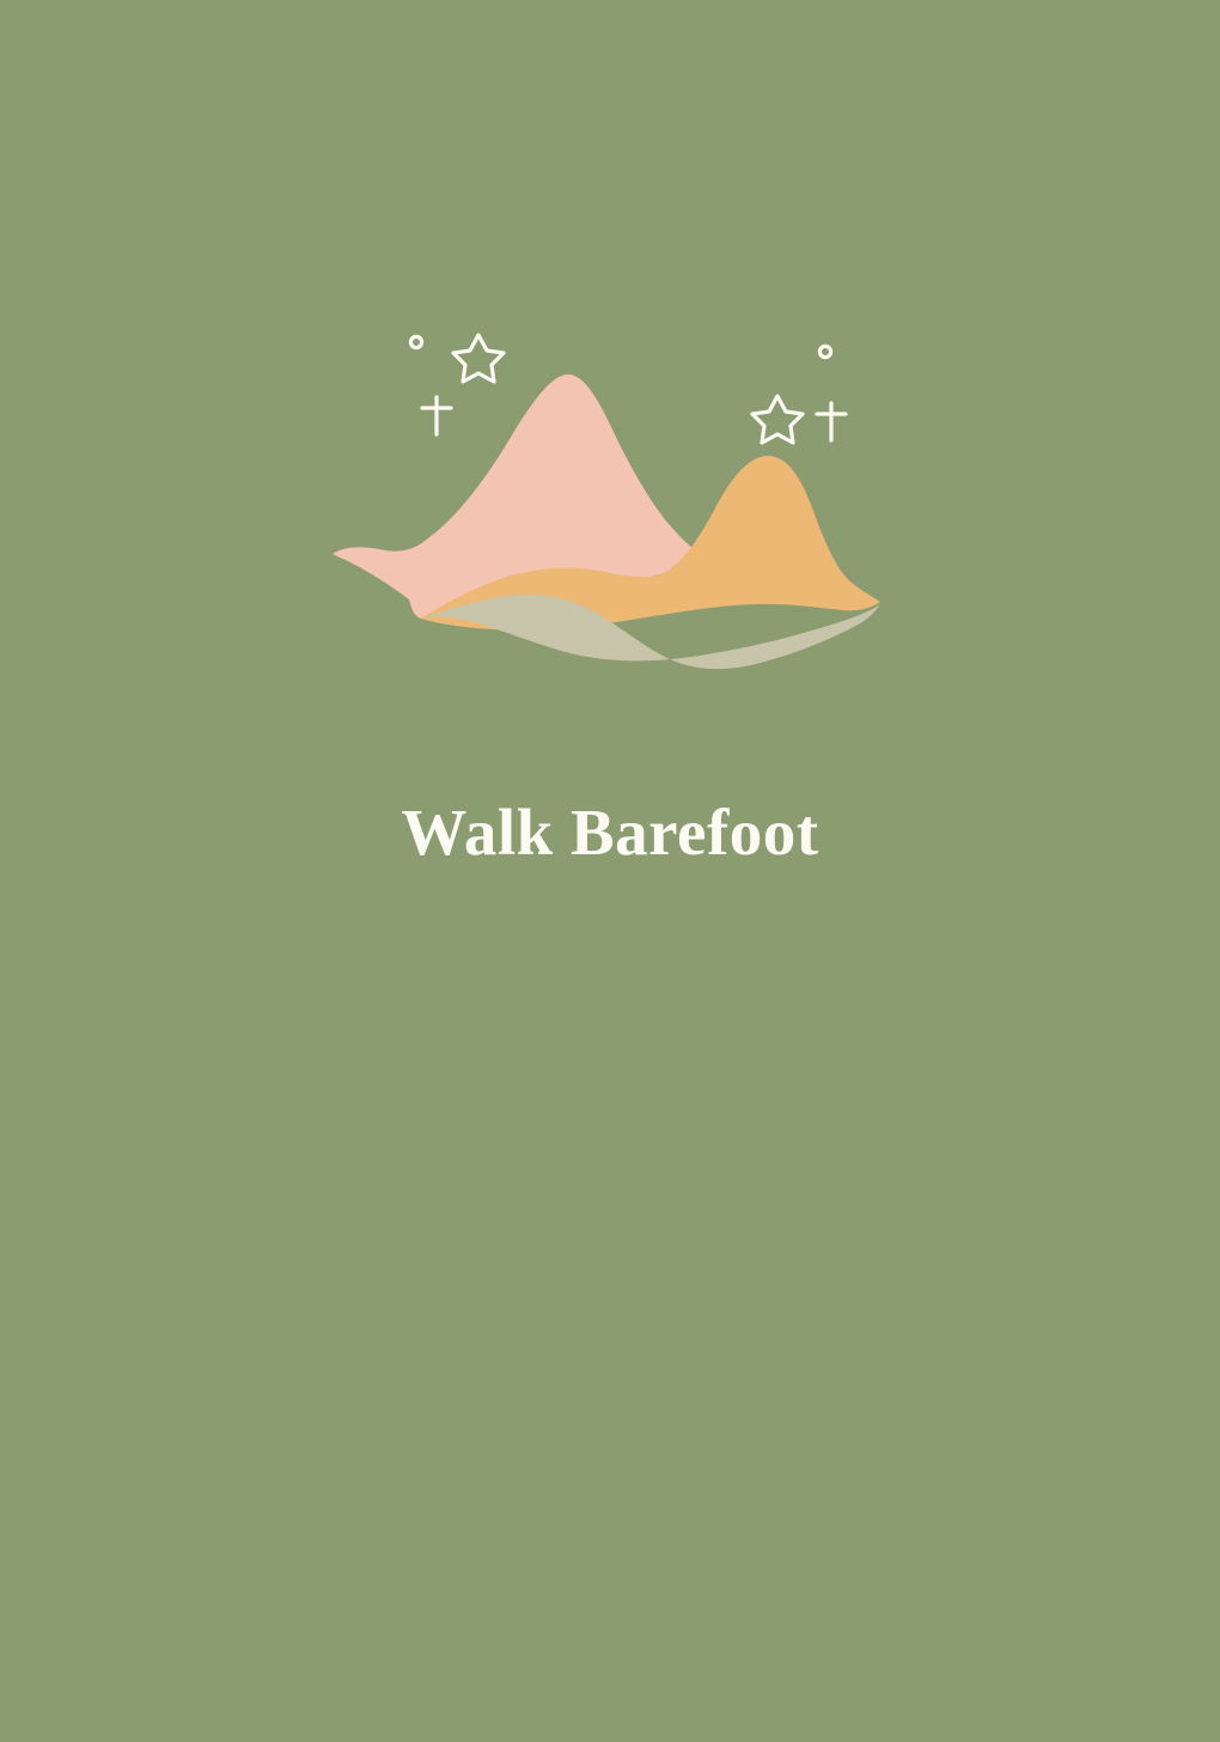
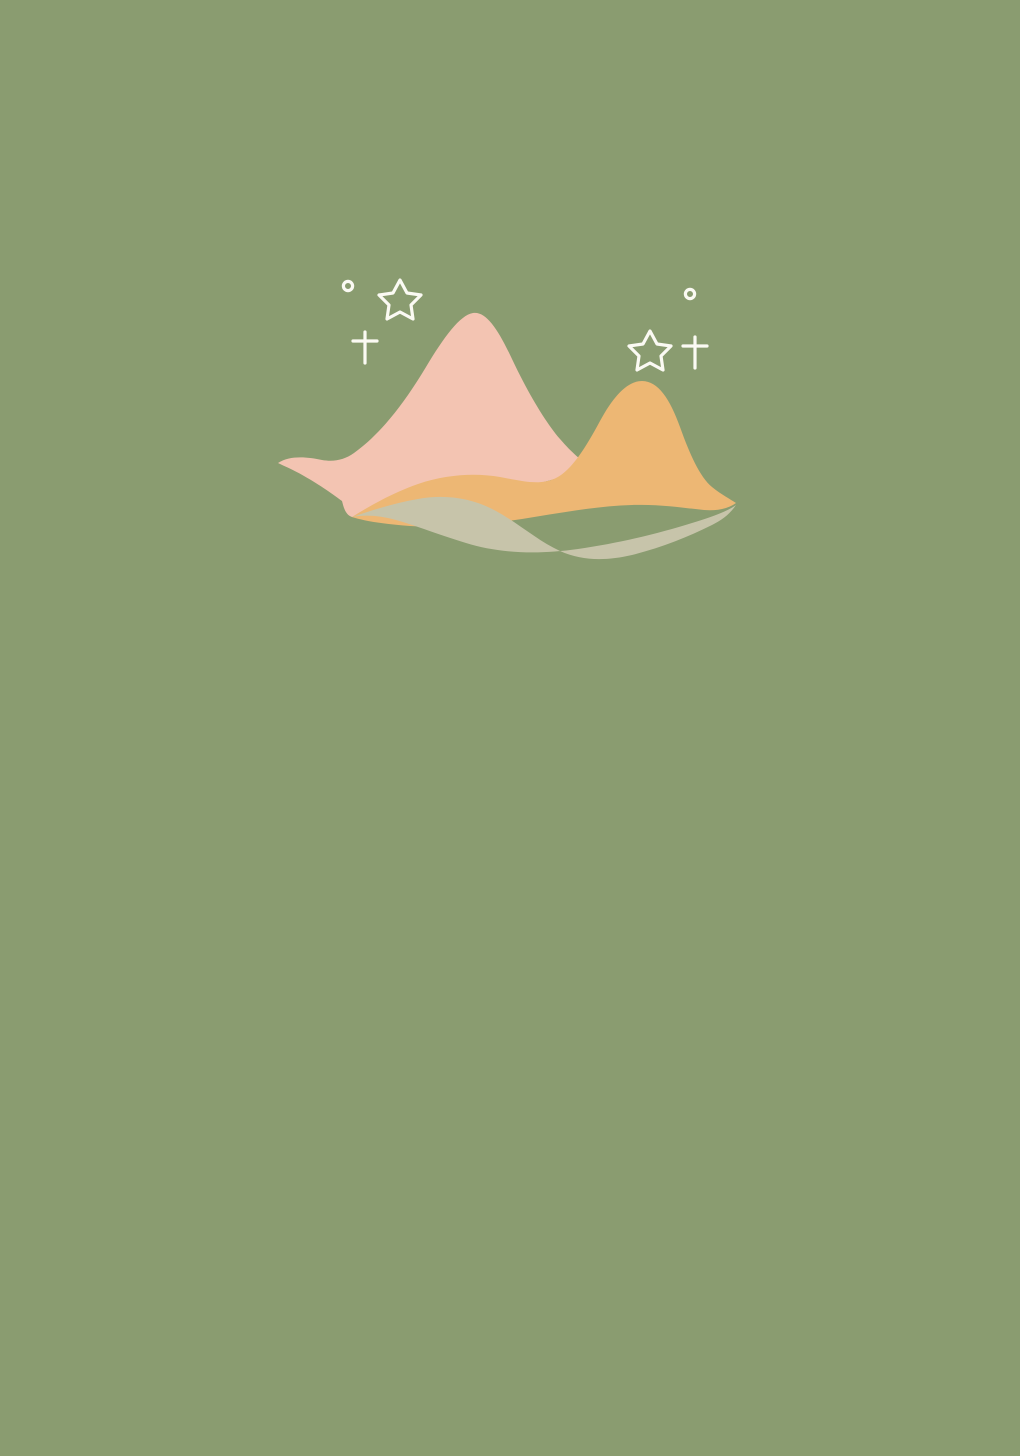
- Walk Barefoot
